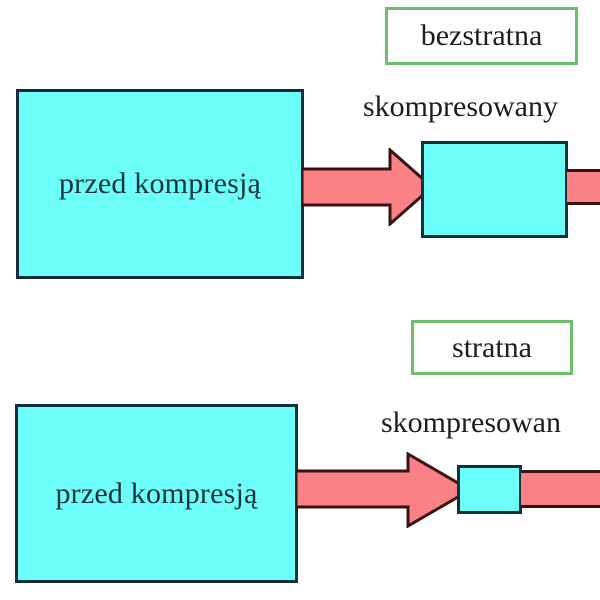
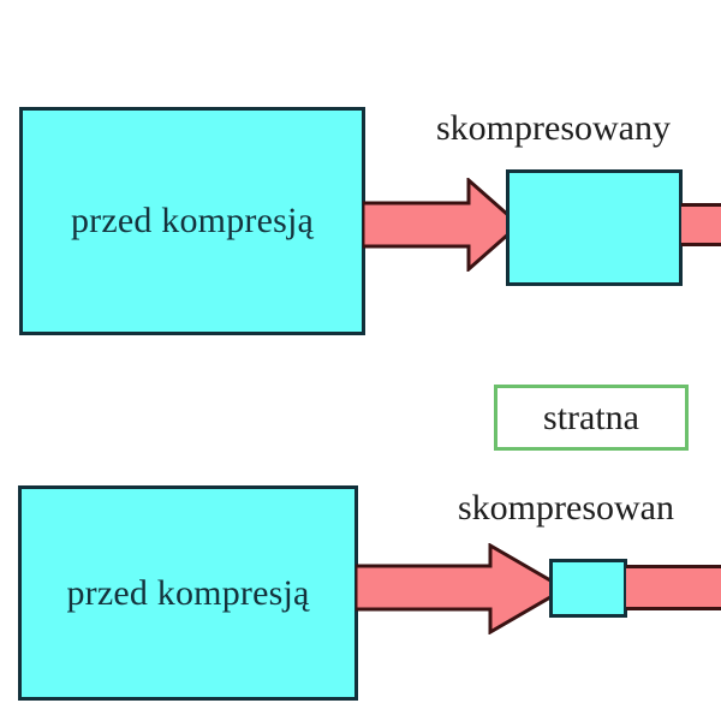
- bezstratna
  skompresowany
  przed kompresją
  stratna
  skompresowan
  przed kompresją
